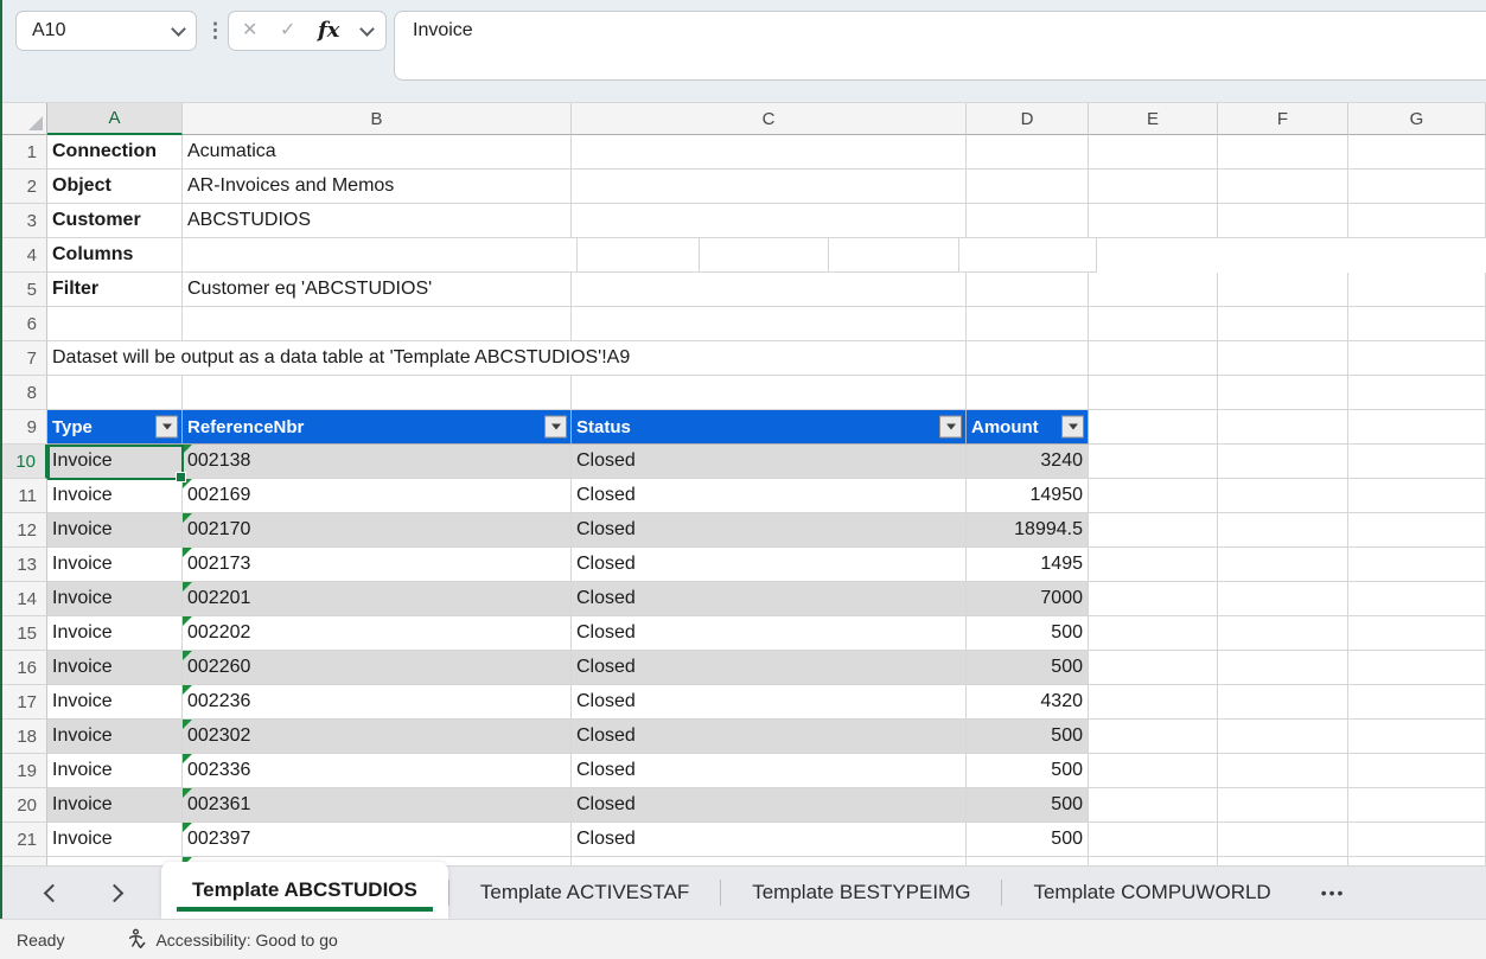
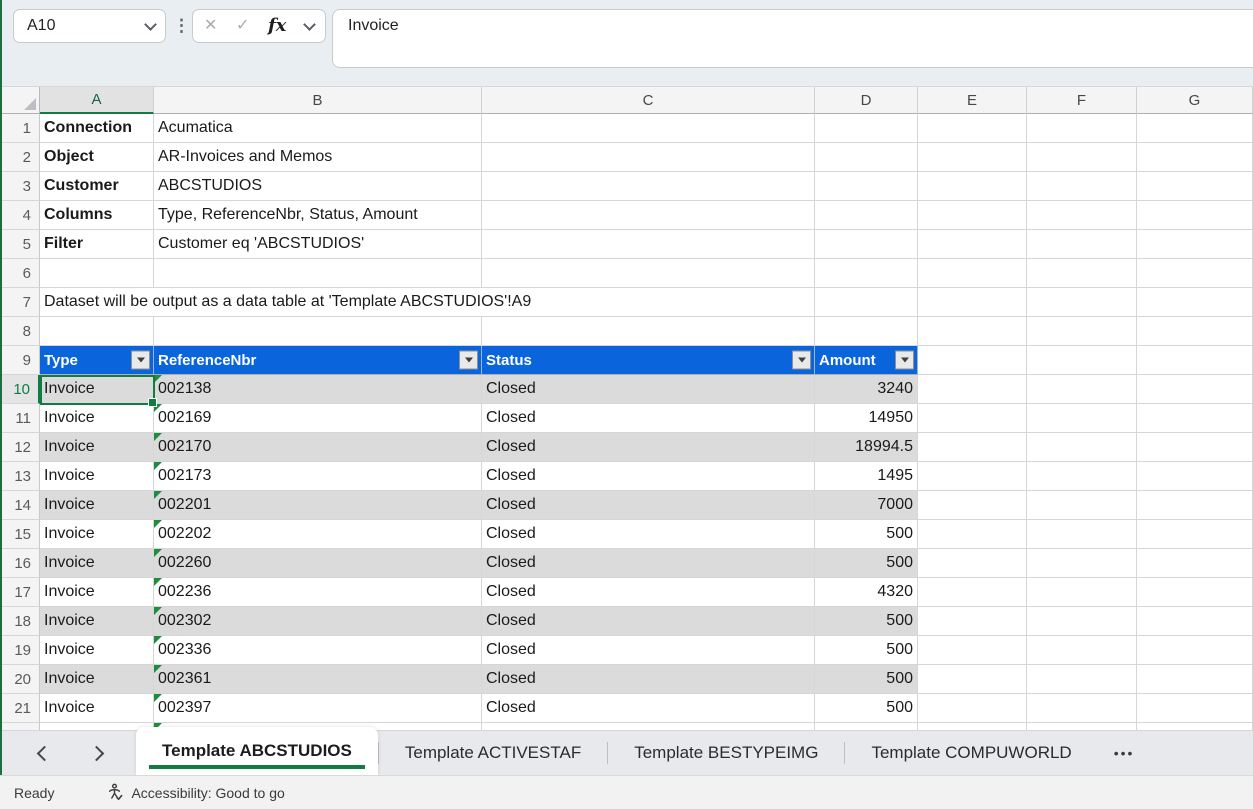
  A10
  ⋮
  ✕
  ✓
  fx
  Invoice
  A
  B
  C
  D
  E
  F
  G
  1
  Connection
  Acumatica
  2
  Object
  AR-Invoices and Memos
  3
  Customer
  ABCSTUDIOS
  4
  Columns
+ Type, ReferenceNbr, Status, Amount
  5
  Filter
  Customer eq 'ABCSTUDIOS'
  6
  7
  Dataset will be output as a data table at 'Template ABCSTUDIOS'!A9
  8
  9
  Type
  ReferenceNbr
  Status
  Amount
  10
  Invoice
  002138
  Closed
  3240
  11
  Invoice
  002169
  Closed
  14950
  12
  Invoice
  002170
  Closed
  18994.5
  13
  Invoice
  002173
  Closed
  1495
  14
  Invoice
  002201
  Closed
  7000
  15
  Invoice
  002202
  Closed
  500
  16
  Invoice
  002260
  Closed
  500
  17
  Invoice
  002236
  Closed
  4320
  18
  Invoice
  002302
  Closed
  500
  19
  Invoice
  002336
  Closed
  500
  20
  Invoice
  002361
  Closed
  500
  21
  Invoice
  002397
  Closed
  500
  Template ABCSTUDIOS
  Template ACTIVESTAF
  Template BESTYPEIMG
  Template COMPUWORLD
  •••
  Ready
  Accessibility: Good to go
